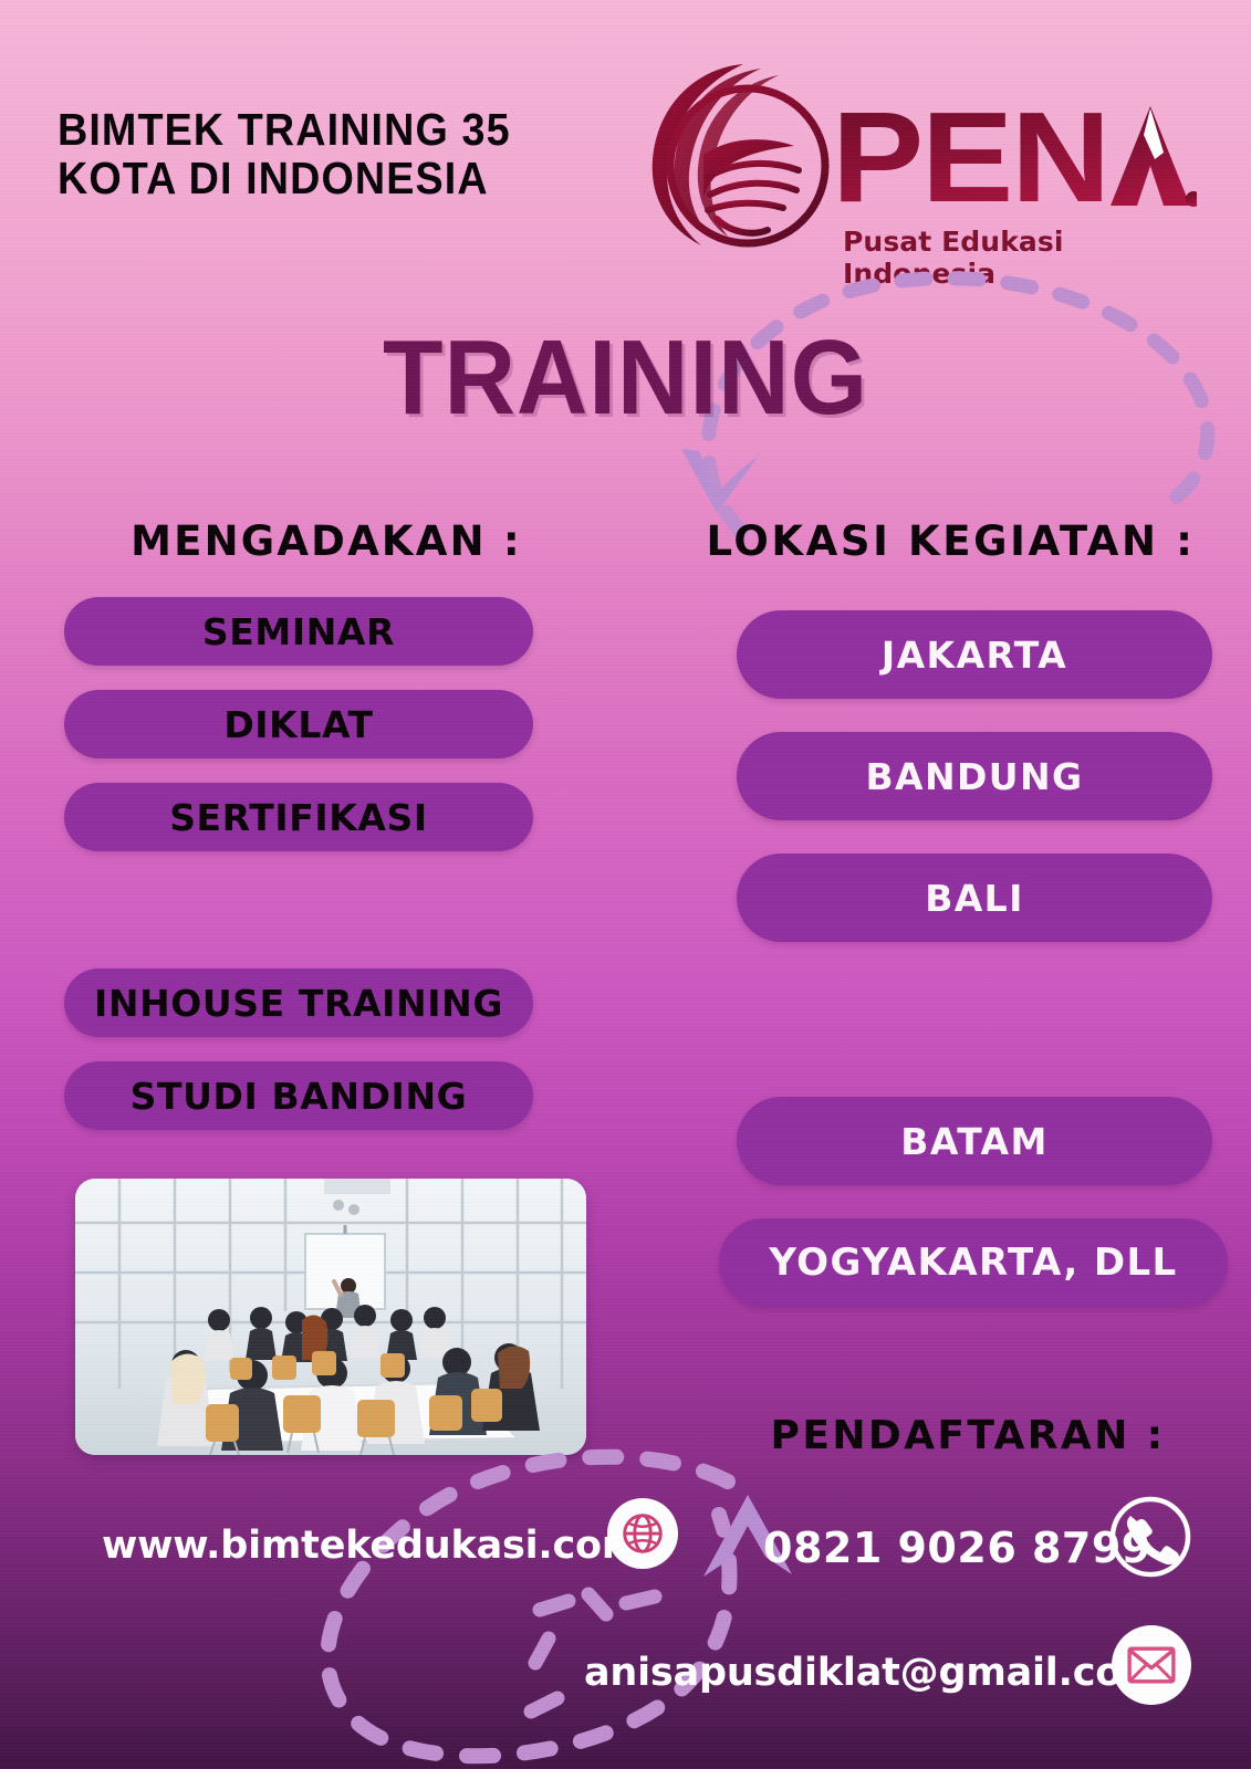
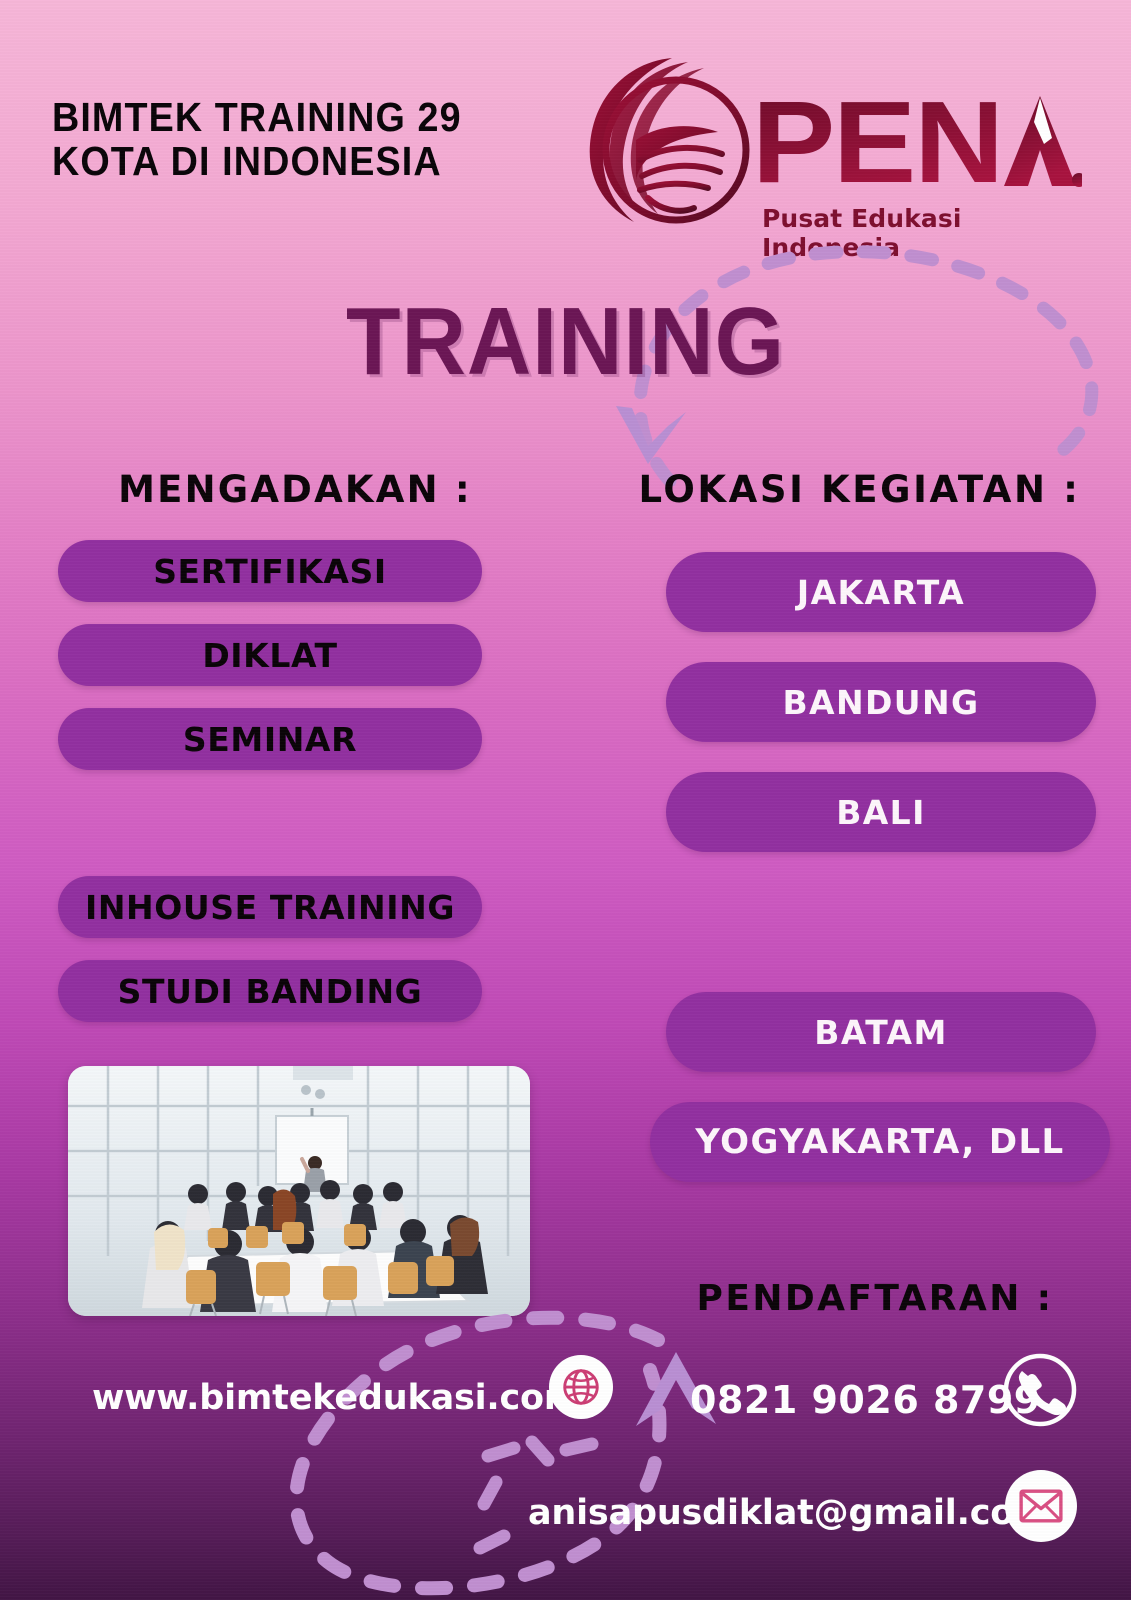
- BIMTEK TRAINING 35
+ BIMTEK TRAINING 29
  KOTA DI INDONESIA
  PEN
  Pusat Edukasi Indea
  TRAINING
  MENGADAKAN :
  LOKASI KEGIATAN :
- SEMINAR
+ SERTIFIKASI
  DIKLAT
- SERTIFIKASI
+ SEMINAR
  INHOUSE TRAINING
  STUDI BANDING
  JAKARTA
  BANDUNG
  BALI
  BATAM
  YOGYAKARTA, DLL
  PENDAFTARAN :
  www.bimtekedukasi.co
  0821 9026 8799
  anisapusdiklat@gmail.co
